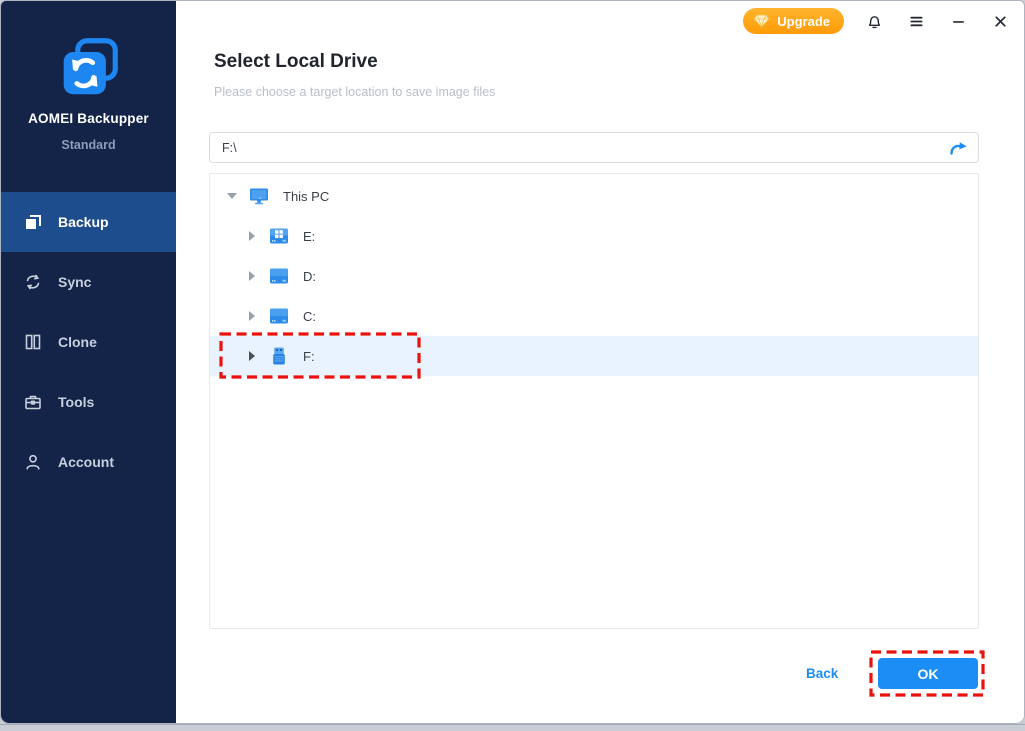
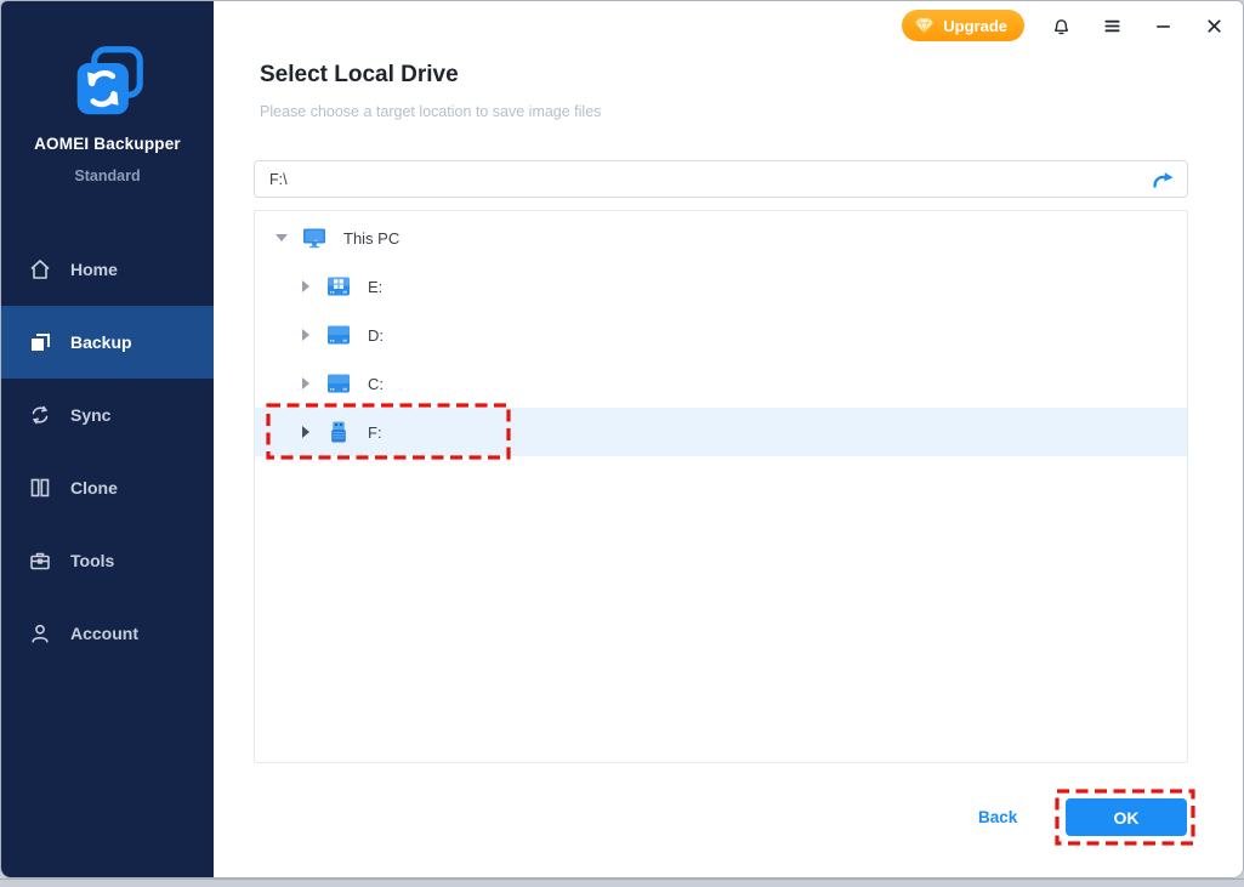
  AOMEI Backupper
  Standard
+ Home
  Backup
  Sync
  Clone
  Tools
  Account
  Upgrade
  Select Local Drive
  Please choose a target location to save image files
  F:\
  This PC
  E:
  D:
  C:
  F:
  Back
  OK
